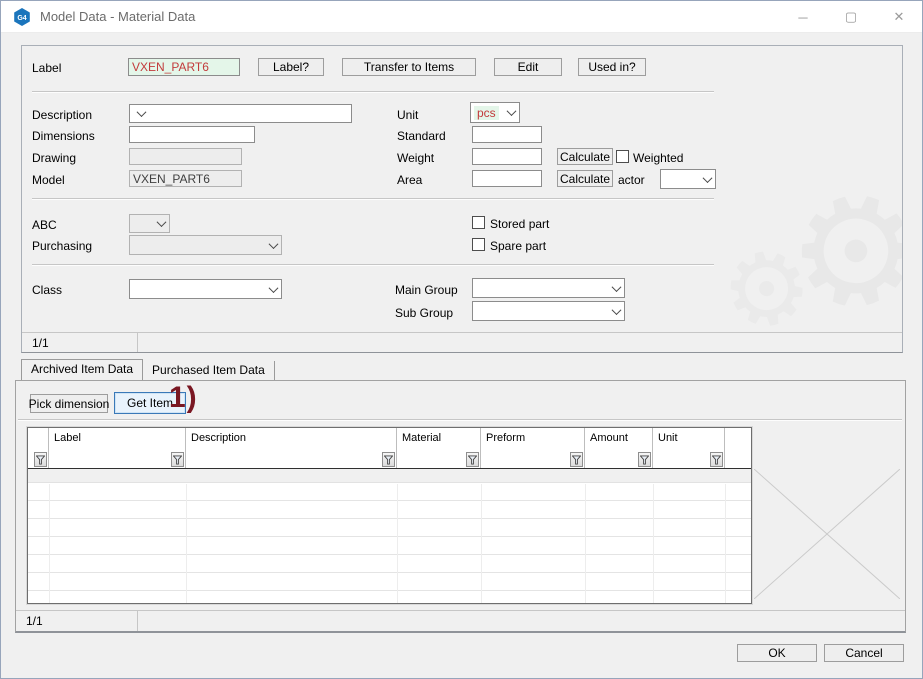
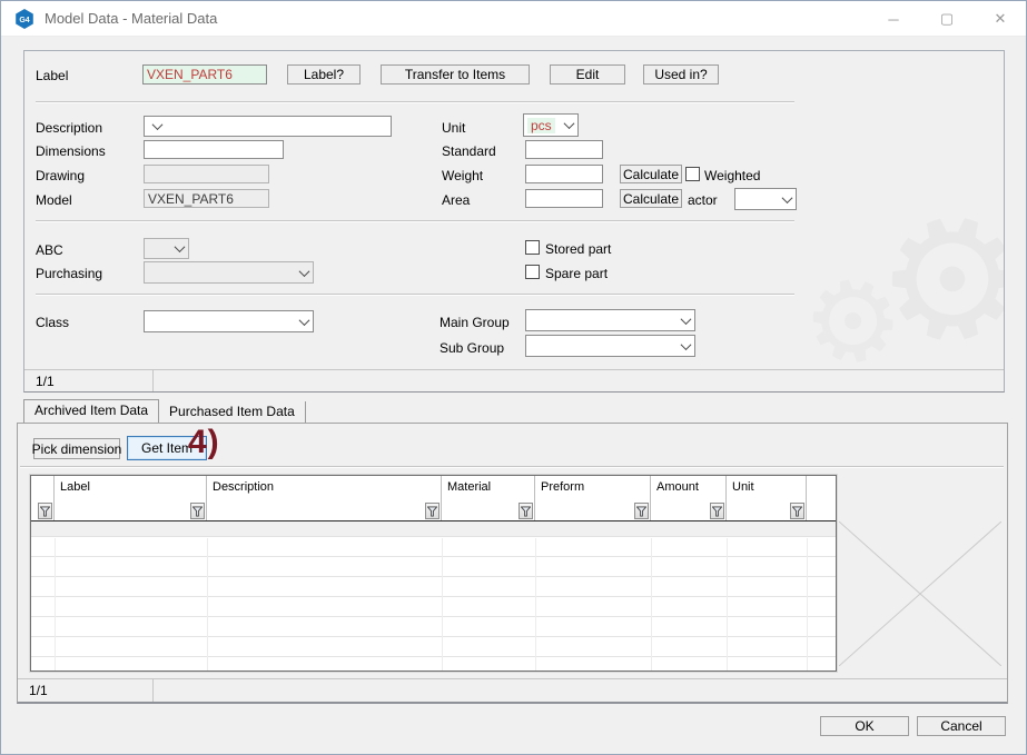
  Model Data - Material Data
  ─
  ▢
  ✕
  Label
  VXEN_PART6
  Label?
  Transfer to Items
  Edit
  Used in?
  Description
  Unit
  pcs
  Dimensions
  Standard
  Drawing
  Weight
  Calculate
  Weighted
  Model
  VXEN_PART6
  Area
  Calculate
  actor
  ABC
  Purchasing
  Stored part
  Spare part
  Class
  Main Group
  Sub Group
  1/1
  Archived Item Data
  Purchased Item Data
  Pick dimension
  Get Item
- 1)
+ 4)
  Label
  Description
  Material
  Preform
  Amount
  Unit
  1/1
  OK
  Cancel
